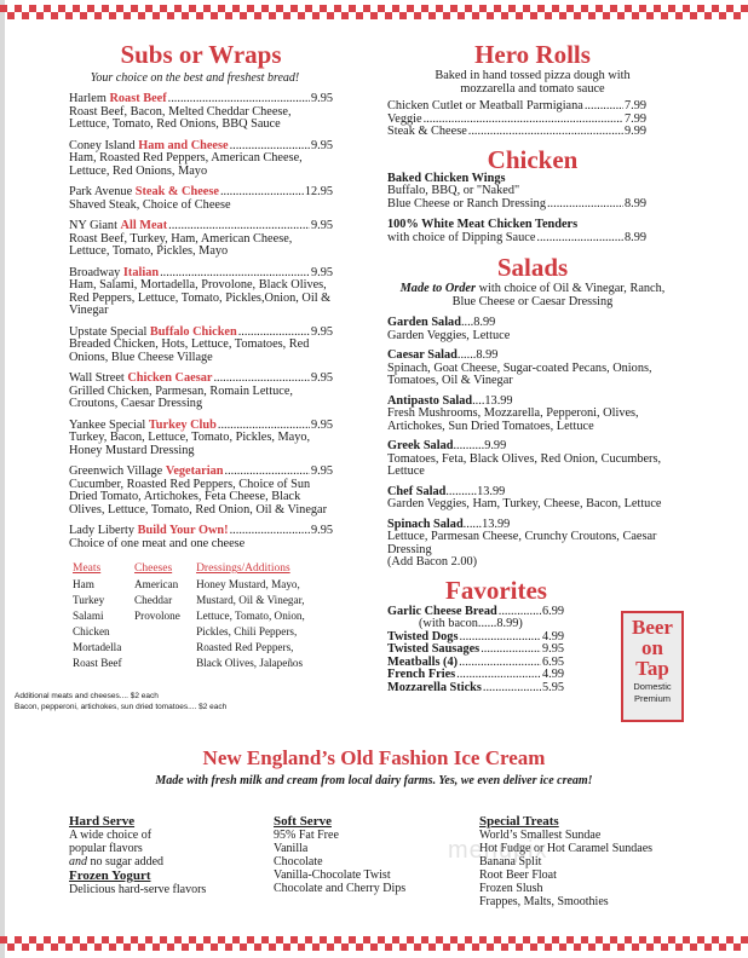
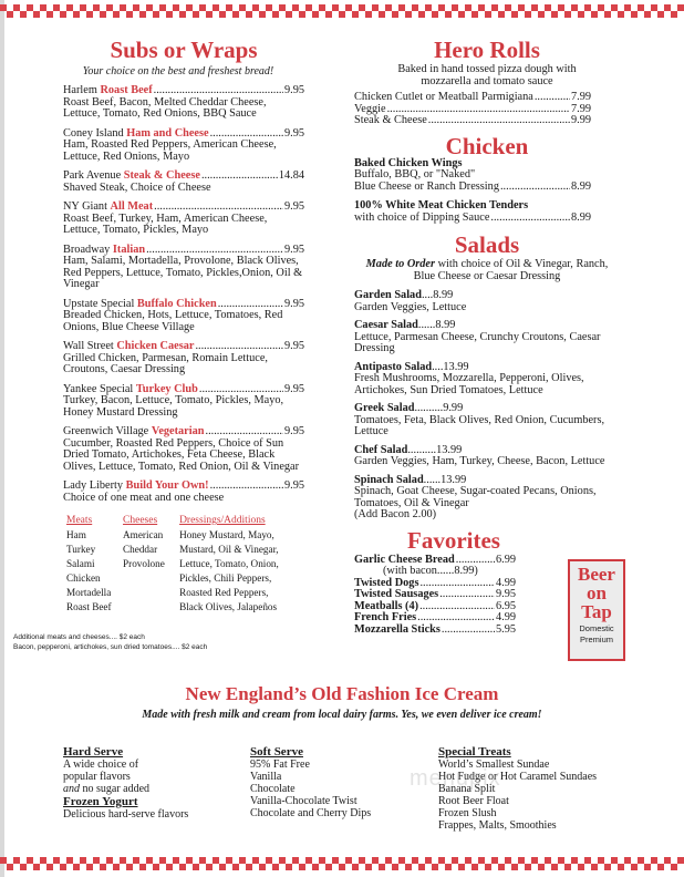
  Subs or Wraps
  Your choice on the best and freshest bread!
  Harlem Roast Beef
  9.95
  Roast Beef, Bacon, Melted Cheddar Cheese, Lettuce, Tomato, Red Onions, BBQ Sauce
  Coney Island Ham and Cheese
  9.95
  Ham, Roasted Red Peppers, American Cheese, Lettuce, Red Onions, Mayo
  Park Avenue Steak & Cheese
- 12.95
+ 14.84
  Shaved Steak, Choice of Cheese
  NY Giant All Meat
  9.95
  Roast Beef, Turkey, Ham, American Cheese, Lettuce, Tomato, Pickles, Mayo
  Broadway Italian
  9.95
  Ham, Salami, Mortadella, Provolone, Black Olives, Red Peppers, Lettuce, Tomato, Pickles,Onion, Oil & Vinegar
  Upstate Special Buffalo Chicken
  9.95
  Breaded Chicken, Hots, Lettuce, Tomatoes, Red Onions, Blue Cheese Village
  Wall Street Chicken Caesar
  9.95
  Grilled Chicken, Parmesan, Romain Lettuce, Croutons, Caesar Dressing
  Yankee Special Turkey Club
  9.95
  Turkey, Bacon, Lettuce, Tomato, Pickles, Mayo, Honey Mustard Dressing
  Greenwich Village Vegetarian
  9.95
  Cucumber, Roasted Red Peppers, Choice of Sun Dried Tomato, Artichokes, Feta Cheese, Black Olives, Lettuce, Tomato, Red Onion, Oil & Vinegar
  Lady Liberty Build Your Own!
  9.95
  Choice of one meat and one cheese
  Meats
  Ham
  Turkey
  Salami
  Chicken
  Mortadella
  Roast Beef
  Cheeses
  American
  Cheddar
  Provolone
  Dressings/Additions
  Honey Mustard, Mayo,
  Mustard, Oil & Vinegar,
  Lettuce, Tomato, Onion,
  Pickles, Chili Peppers,
  Roasted Red Peppers,
  Black Olives, Jalapeños
  Hero Rolls
  Baked in hand tossed pizza dough with
  mozzarella and tomato sauce
  Chicken Cutlet or Meatball Parmigiana
  7.99
  Veggie
  7.99
  Steak & Cheese
  9.99
  Chicken
  Baked Chicken Wings
  Buffalo, BBQ, or "Naked"
  Blue Cheese or Ranch Dressing
  8.99
  100% White Meat Chicken Tenders
  with choice of Dipping Sauce
  8.99
  Salads
  Made to Order with choice of Oil & Vinegar, Ranch,
  Blue Cheese or Caesar Dressing
  Garden Salad....8.99
  Garden Veggies, Lettuce
  Caesar Salad......8.99
- Spinach, Goat Cheese, Sugar-coated Pecans, Onions, Tomatoes, Oil & Vinegar
+ Lettuce, Parmesan Cheese, Crunchy Croutons, Caesar Dressing
  Antipasto Salad....13.99
  Fresh Mushrooms, Mozzarella, Pepperoni, Olives, Artichokes, Sun Dried Tomatoes, Lettuce
  Greek Salad..........9.99
  Tomatoes, Feta, Black Olives, Red Onion, Cucumbers, Lettuce
  Chef Salad..........13.99
  Garden Veggies, Ham, Turkey, Cheese, Bacon, Lettuce
  Spinach Salad......13.99
- Lettuce, Parmesan Cheese, Crunchy Croutons, Caesar Dressing
+ Spinach, Goat Cheese, Sugar-coated Pecans, Onions, Tomatoes, Oil & Vinegar
  (Add Bacon 2.00)
  Favorites
  Garlic Cheese Bread
  6.99
  (with bacon......8.99)
  Twisted Dogs
  4.99
  Twisted Sausages
  9.95
  Meatballs (4)
  6.95
  French Fries
  4.99
  Mozzarella Sticks
  5.95
  Beer
  on
  Tap
  Domestic
  Premium
  New England’s Old Fashion Ice Cream
  Made with fresh milk and cream from local dairy farms. Yes, we even deliver ice cream!
  Hard Serve
  A wide choice of
  popular flavors
  and no sugar added
  Frozen Yogurt
  Delicious hard-serve flavors
  Soft Serve
  95% Fat Free
  Vanilla
  Chocolate
  Vanilla-Chocolate Twist
  Chocolate and Cherry Dips
  Special Treats
  World’s Smallest Sundae
  Hot Fudge or Hot Caramel Sundaes
  Banana Split
  Root Beer Float
  Frozen Slush
  Frappes, Malts, Smoothies
  menupix
